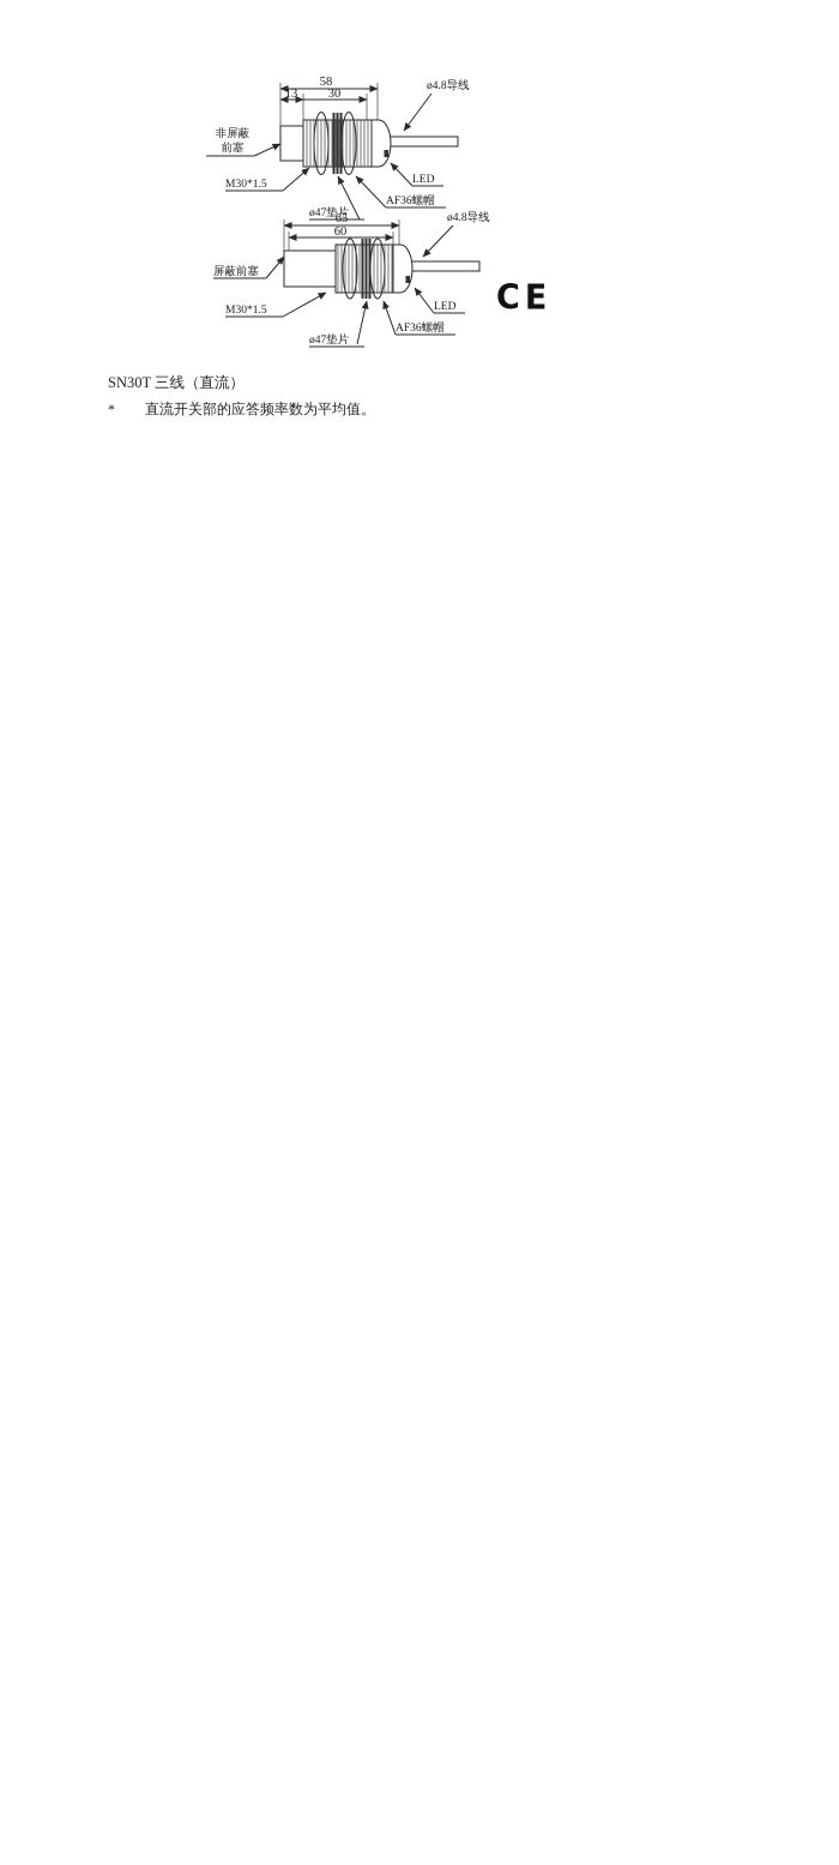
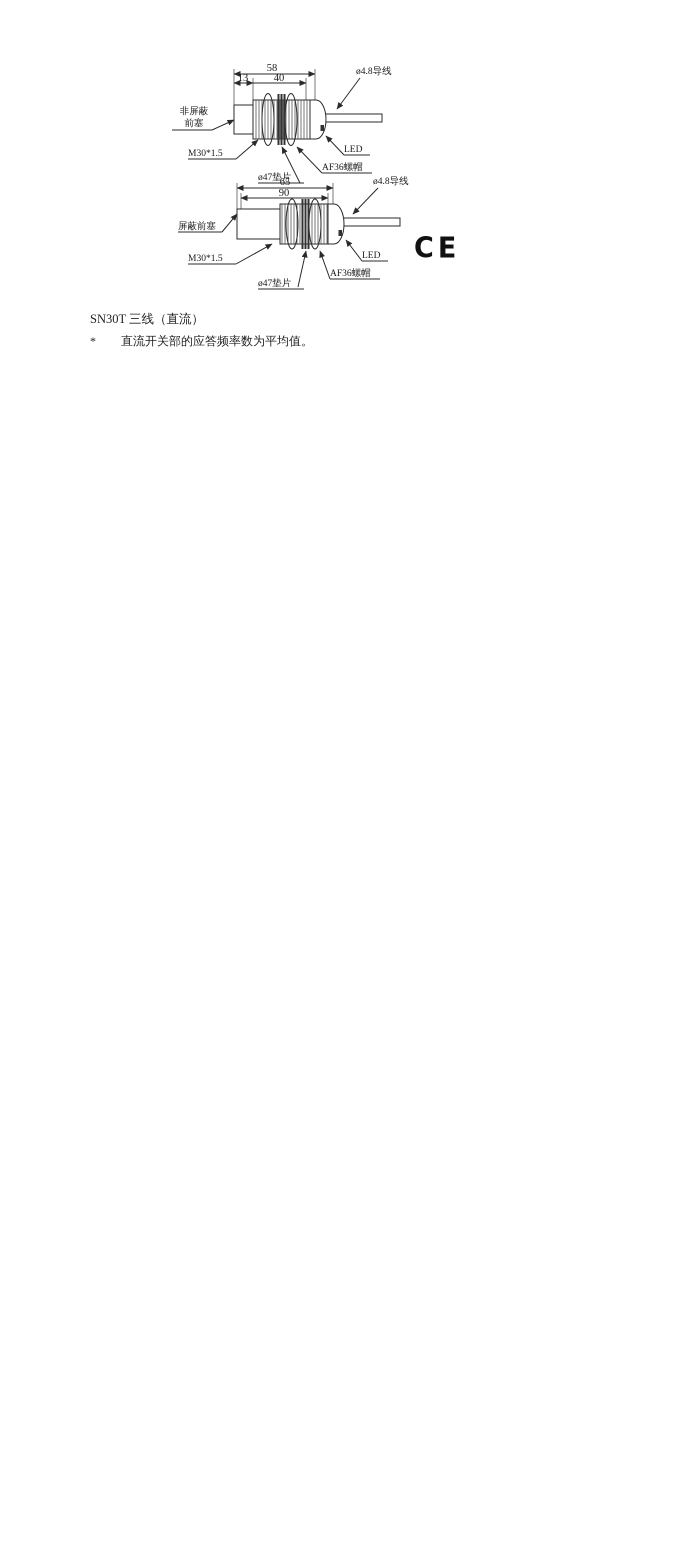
  58
  13
- 30
+ 40
  非屏蔽
  前塞
  M30*1.5
  ø47垫片
  AF36螺帽
  LED
  ø4.8导线
  65
- 60
+ 90
  屏蔽前塞
  M30*1.5
  ø47垫片
  AF36螺帽
  LED
  ø4.8导线
  CE
  SN30T 三线（直流）
  * 直流开关部的应答频率数为平均值。
